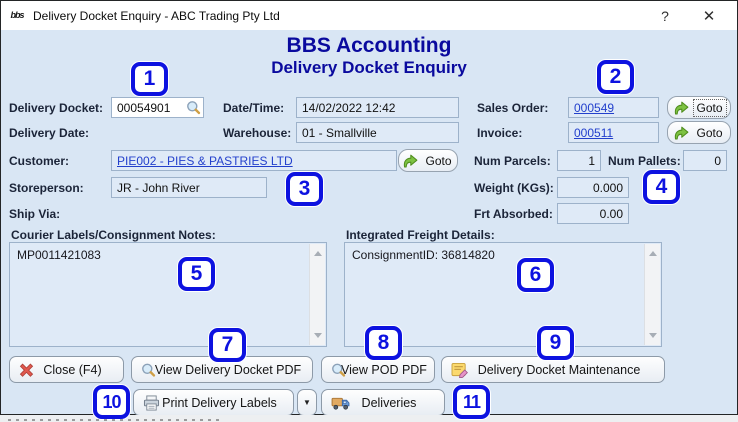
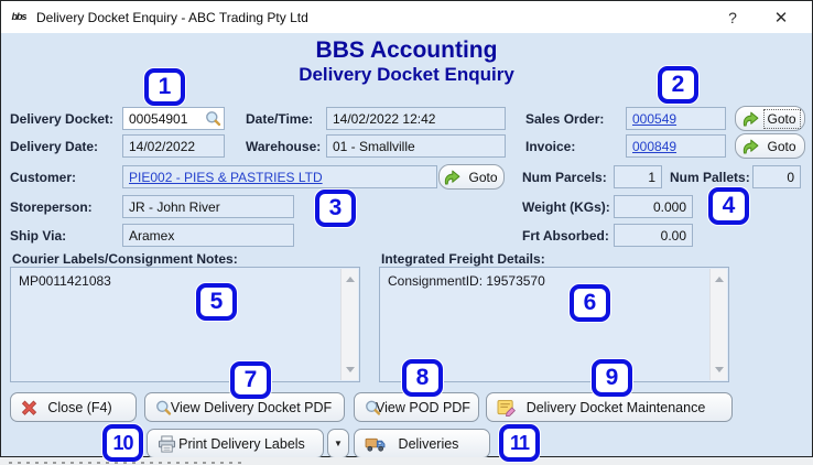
  bbs
  Delivery Docket Enquiry - ABC Trading Pty Ltd
  ?
  ✕
  BBS Accounting
  Delivery Docket Enquiry
  Delivery Docket:
  00054901
  Date/Time:
  14/02/2022 12:42
  Sales Order:
  000549
  Goto
  Delivery Date:
+ 14/02/2022
  Warehouse:
  01 - Smallville
  Invoice:
- 000511
+ 000849
  Goto
  Customer:
  PIE002 - PIES & PASTRIES LTD
  Goto
  Num Parcels:
  1
  Num Pallets:
  0
  Storeperson:
  JR - John River
  Weight (KGs):
  0.000
  Ship Via:
+ Aramex
  Frt Absorbed:
  0.00
  Courier Labels/Consignment Notes:
  MP0011421083
  Integrated Freight Details:
- ConsignmentID: 36814820
+ ConsignmentID: 19573570
  Close (F4)
  View Delivery Docket PDF
  View POD PDF
  Delivery Docket Maintenance
  Print Delivery Labels
  ▼
  Deliveries
  1
  2
  3
  4
  5
  6
  7
  8
  9
  10
  11
